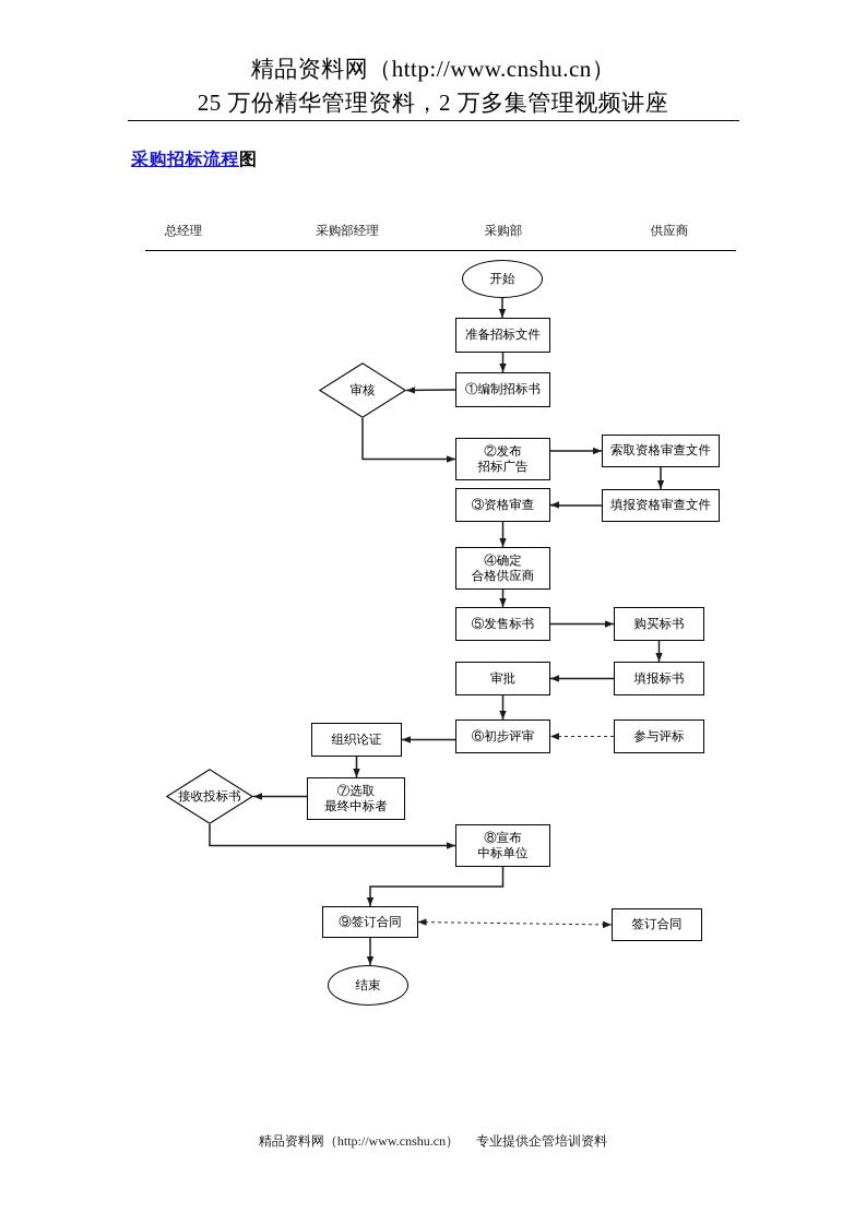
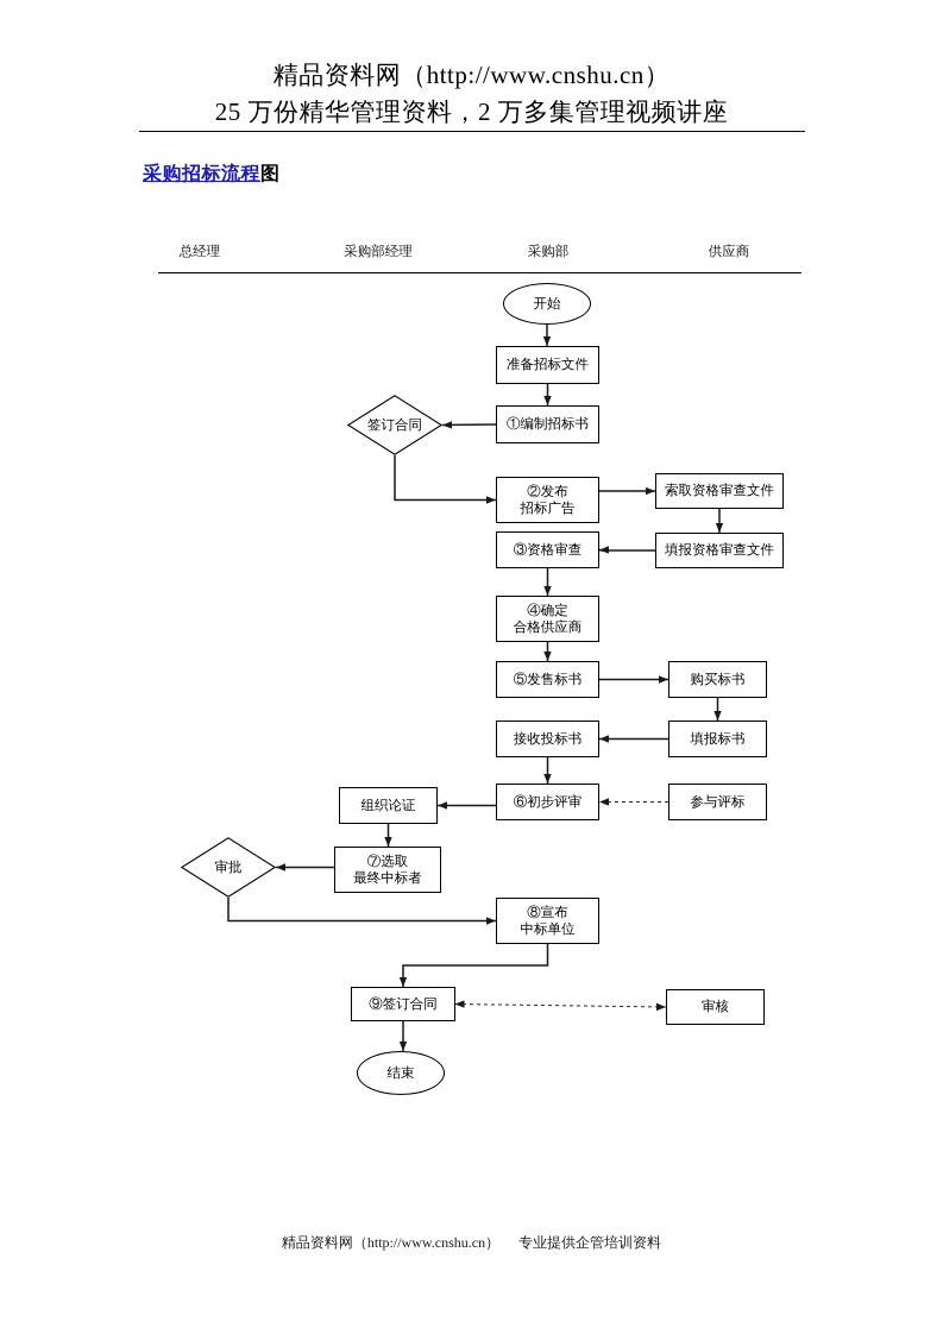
  精品资料网（http://www.cnshu.cn）
  25 万份精华管理资料，2 万多集管理视频讲座
  采购招标流程图
  总经理
  采购部经理
  采购部
  供应商
  开始
  准备招标文件
  ①编制招标书
- 审核
+ 签订合同
  ②发布
  招标广告
  索取资格审查文件
  填报资格审查文件
  ③资格审查
  ④确定
  合格供应商
  ⑤发售标书
  购买标书
- 审批
+ 接收投标书
  填报标书
  ⑥初步评审
  参与评标
  组织论证
  ⑦选取
  最终中标者
- 接收投标书
+ 审批
  ⑧宣布
  中标单位
  ⑨签订合同
- 签订合同
+ 审核
  结束
  精品资料网（http://www.cnshu.cn） 专业提供企管培训资料
